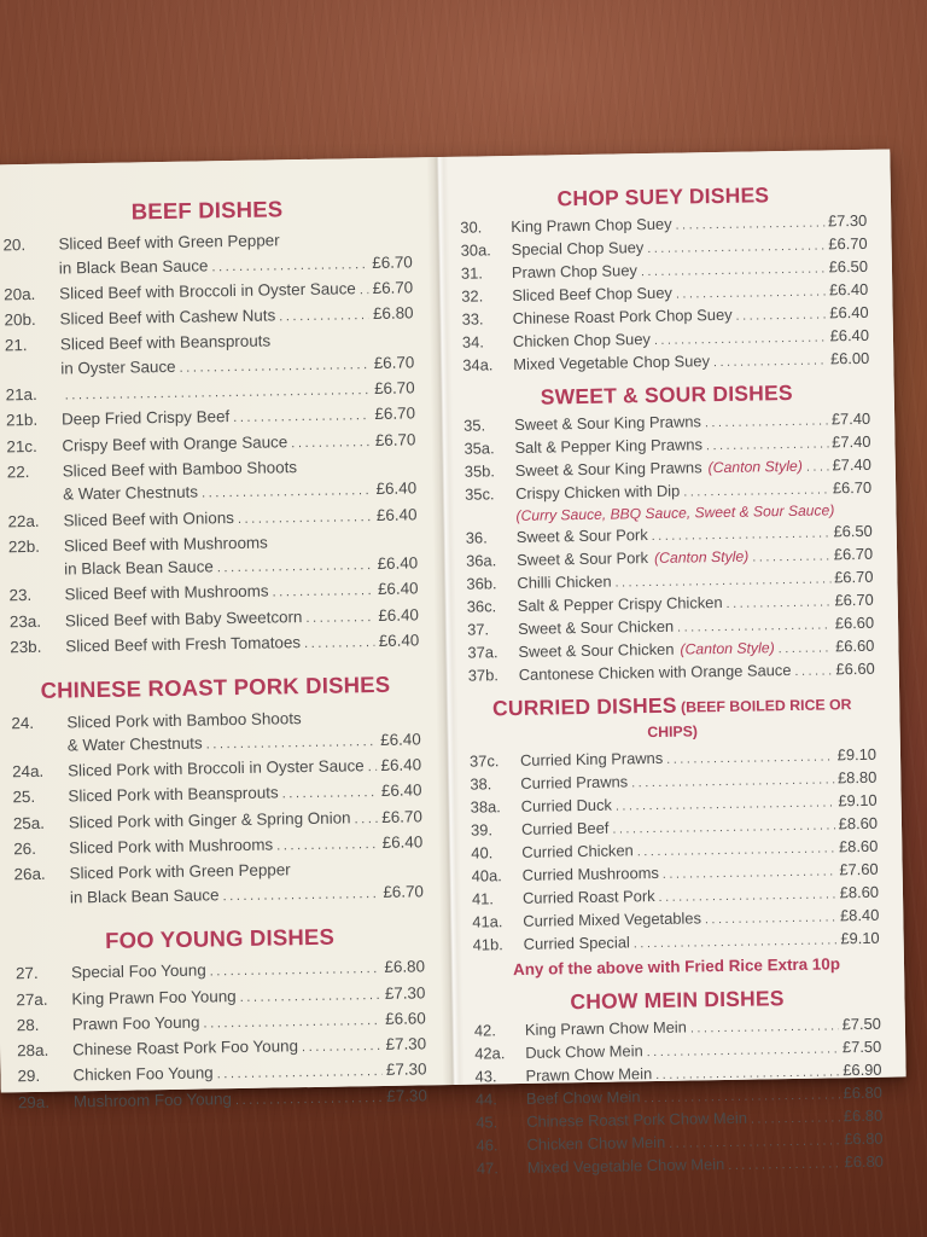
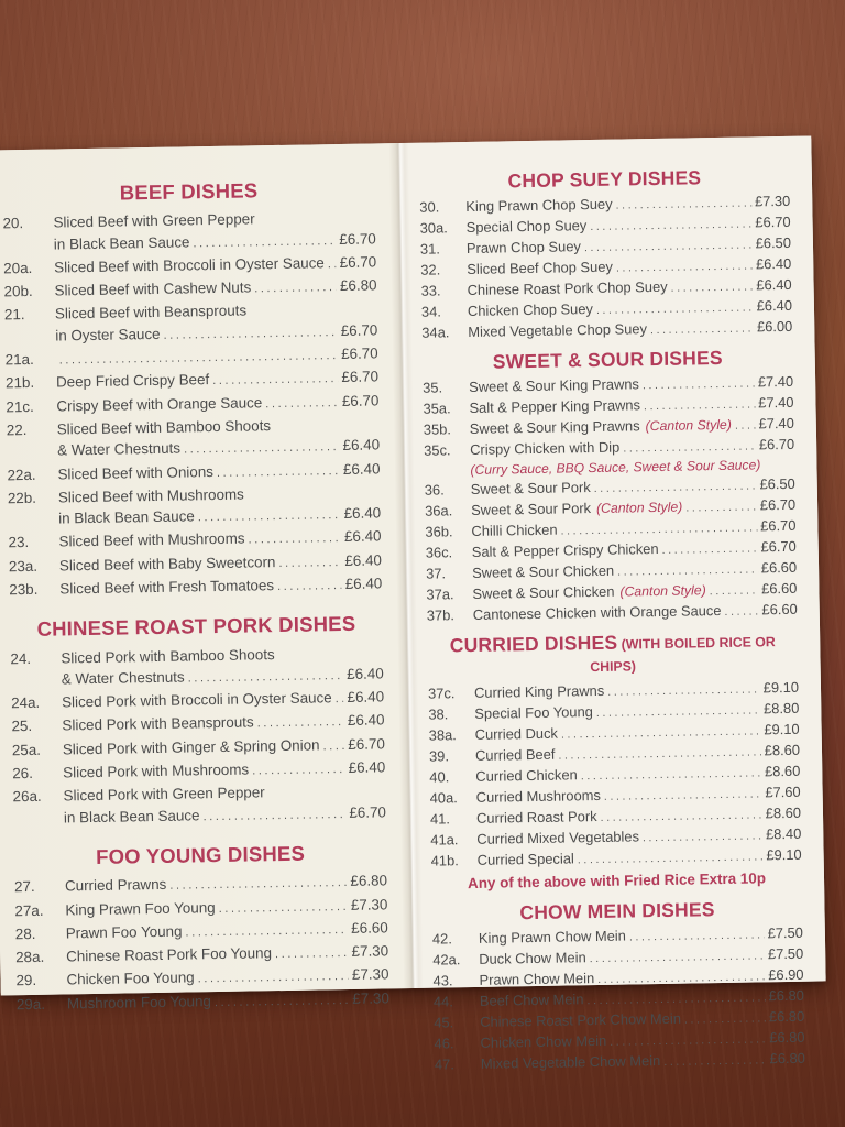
  BEEF DISHES
  20.
  Sliced Beef with Green Pepper
  in Black Bean Sauce
  £6.70
  20a.
  Sliced Beef with Broccoli in Oyster Sauce
  £6.70
  20b.
  Sliced Beef with Cashew Nuts
  £6.80
  21.
  Sliced Beef with Beansprouts
  in Oyster Sauce
  £6.70
  21a.
  £6.70
  21b.
  Deep Fried Crispy Beef
  £6.70
  21c.
  Crispy Beef with Orange Sauce
  £6.70
  22.
  Sliced Beef with Bamboo Shoots
  & Water Chestnuts
  £6.40
  22a.
  Sliced Beef with Onions
  £6.40
  22b.
  Sliced Beef with Mushrooms
  in Black Bean Sauce
  £6.40
  23.
  Sliced Beef with Mushrooms
  £6.40
  23a.
  Sliced Beef with Baby Sweetcorn
  £6.40
  23b.
  Sliced Beef with Fresh Tomatoes
  £6.40
  CHINESE ROAST PORK DISHES
  24.
  Sliced Pork with Bamboo Shoots
  & Water Chestnuts
  £6.40
  24a.
  Sliced Pork with Broccoli in Oyster Sauce
  £6.40
  25.
  Sliced Pork with Beansprouts
  £6.40
  25a.
  Sliced Pork with Ginger & Spring Onion
  £6.70
  26.
  Sliced Pork with Mushrooms
  £6.40
  26a.
  Sliced Pork with Green Pepper
  in Black Bean Sauce
  £6.70
  FOO YOUNG DISHES
  27.
- Special Foo Young
+ Curried Prawns
  £6.80
  27a.
  King Prawn Foo Young
  £7.30
  28.
  Prawn Foo Young
  £6.60
  28a.
  Chinese Roast Pork Foo Young
  £7.30
  29.
  Chicken Foo Young
  £7.30
  29a.
  Mushroom Foo Young
  £7.30
  CHOP SUEY DISHES
  30.
  King Prawn Chop Suey
  £7.30
  30a.
  Special Chop Suey
  £6.70
  31.
  Prawn Chop Suey
  £6.50
  32.
  Sliced Beef Chop Suey
  £6.40
  33.
  Chinese Roast Pork Chop Suey
  £6.40
  34.
  Chicken Chop Suey
  £6.40
  34a.
  Mixed Vegetable Chop Suey
  £6.00
  SWEET & SOUR DISHES
  35.
  Sweet & Sour King Prawns
  £7.40
  35a.
  Salt & Pepper King Prawns
  £7.40
  35b.
  Sweet & Sour King Prawns
  (Canton Style)
  £7.40
  35c.
  Crispy Chicken with Dip
  £6.70
  (Curry Sauce, BBQ Sauce, Sweet & Sour Sauce)
  36.
  Sweet & Sour Pork
  £6.50
  36a.
  Sweet & Sour Pork
  (Canton Style)
  £6.70
  36b.
  Chilli Chicken
  £6.70
  36c.
  Salt & Pepper Crispy Chicken
  £6.70
  37.
  Sweet & Sour Chicken
  £6.60
  37a.
  Sweet & Sour Chicken
  (Canton Style)
  £6.60
  37b.
  Cantonese Chicken with Orange Sauce
  £6.60
- CURRIED DISHES (BEEF BOILED RICE OR CHIPS)
+ CURRIED DISHES (WITH BOILED RICE OR CHIPS)
  37c.
  Curried King Prawns
  £9.10
  38.
- Curried Prawns
+ Special Foo Young
  £8.80
  38a.
  Curried Duck
  £9.10
  39.
  Curried Beef
  £8.60
  40.
  Curried Chicken
  £8.60
  40a.
  Curried Mushrooms
  £7.60
  41.
  Curried Roast Pork
  £8.60
  41a.
  Curried Mixed Vegetables
  £8.40
  41b.
  Curried Special
  £9.10
  Any of the above with Fried Rice Extra 10p
  CHOW MEIN DISHES
  42.
  King Prawn Chow Mein
  £7.50
  42a.
  Duck Chow Mein
  £7.50
  43.
  Prawn Chow Mein
  £6.90
  44.
  Beef Chow Mein
  £6.80
  45.
  Chinese Roast Pork Chow Mein
  £6.80
  46.
  Chicken Chow Mein
  £6.80
  47.
  Mixed Vegetable Chow Mein
  £6.80
